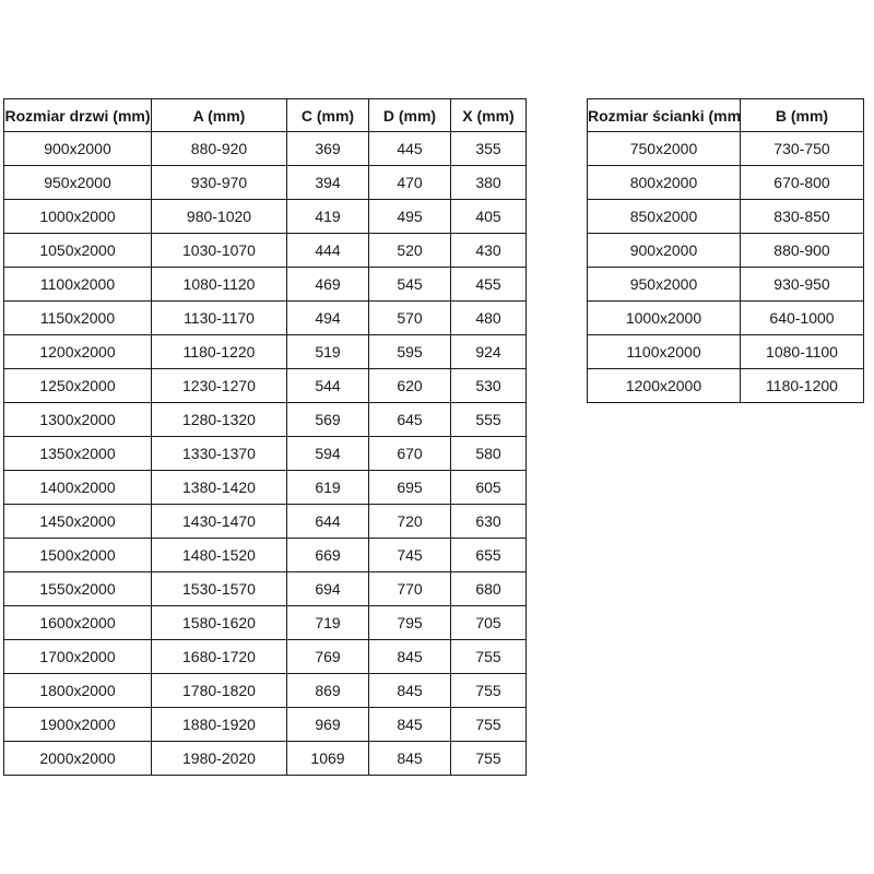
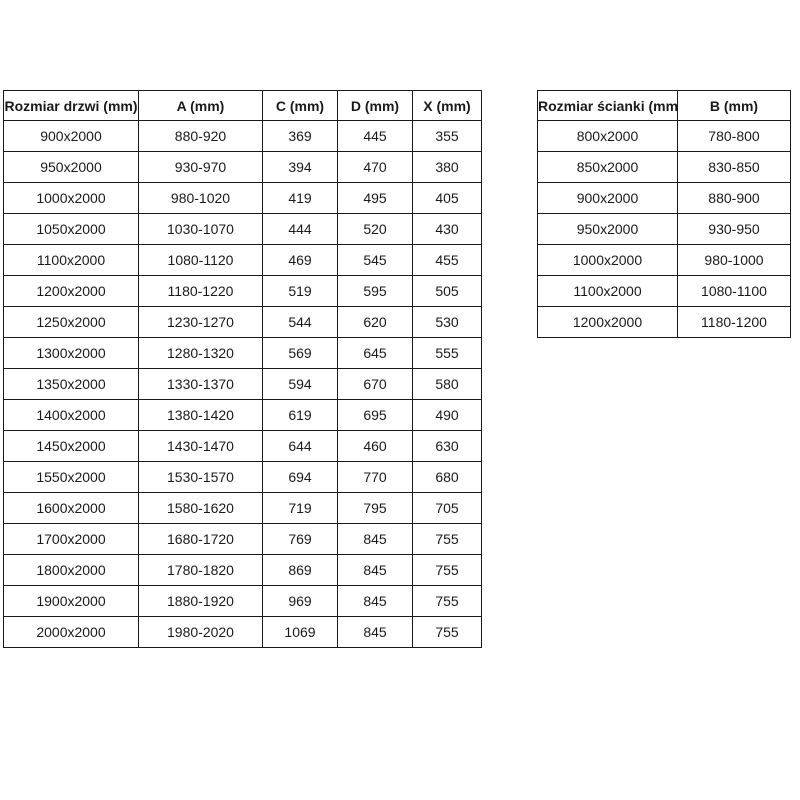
  Rozmiar drzwi (mm)	A (mm)	C (mm)	D (mm)	X (mm)
  900x2000	880-920	369	445	355
  950x2000	930-970	394	470	380
  1000x2000	980-1020	419	495	405
  1050x2000	1030-1070	444	520	430
  1100x2000	1080-1120	469	545	455
- 1150x2000	1130-1170	494	570	480
- 1200x2000	1180-1220	519	595	924
+ 1200x2000	1180-1220	519	595	505
  1250x2000	1230-1270	544	620	530
  1300x2000	1280-1320	569	645	555
  1350x2000	1330-1370	594	670	580
- 1400x2000	1380-1420	619	695	605
+ 1400x2000	1380-1420	619	695	490
- 1450x2000	1430-1470	644	720	630
+ 1450x2000	1430-1470	644	460	630
- 1500x2000	1480-1520	669	745	655
  1550x2000	1530-1570	694	770	680
  1600x2000	1580-1620	719	795	705
  1700x2000	1680-1720	769	845	755
  1800x2000	1780-1820	869	845	755
  1900x2000	1880-1920	969	845	755
  2000x2000	1980-2020	1069	845	755
  Rozmiar ścianki (mm	B (mm)
- 750x2000	730-750
- 800x2000	670-800
+ 800x2000	780-800
  850x2000	830-850
  900x2000	880-900
  950x2000	930-950
- 1000x2000	640-1000
+ 1000x2000	980-1000
  1100x2000	1080-1100
  1200x2000	1180-1200
